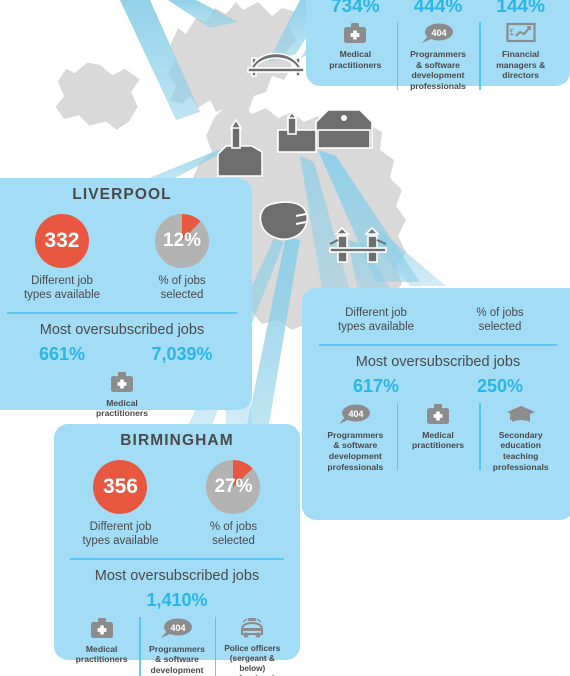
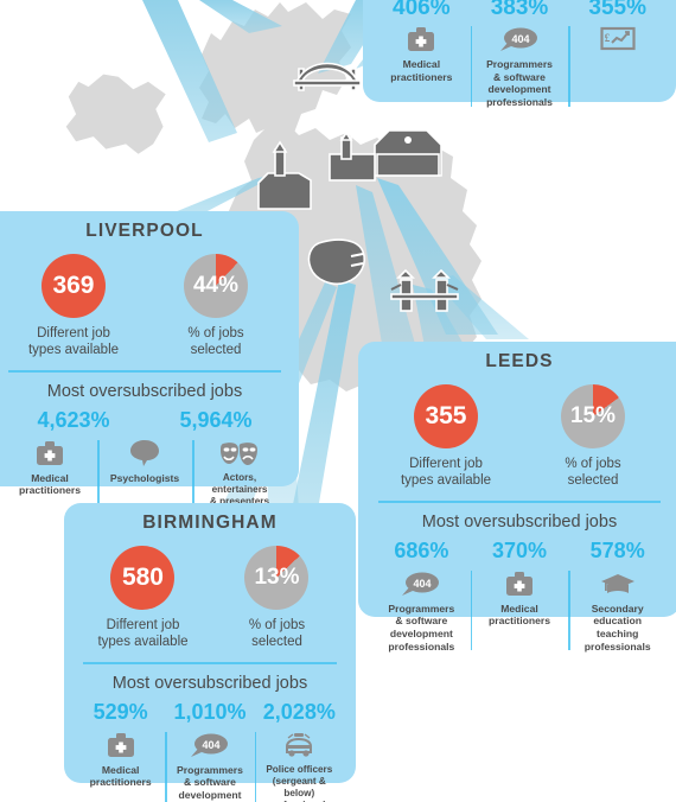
- 734%
+ 406%
- 444%
+ 383%
- 144%
+ 355%
  Medical
  practitioners
  404
  Programmers
  & software
  development
  professionals
  £
- Financial
- managers &
- directors
  LIVERPOOL
- 332
+ 369
  Different job
  types available
- 12%
+ 44%
  % of jobs
  selected
  Most oversubscribed jobs
- 661%
- 7,039%
+ 4,623%
+ 5,964%
  Medical
  practitioners
+ Psychologists
+ Actors, entertainers
+ & presenters
+ LEEDS
+ 355
  Different job
  types available
+ 15%
  % of jobs
  selected
  Most oversubscribed jobs
- 617%
+ 686%
- 250%
+ 370%
+ 578%
  404
  Programmers
  & software
  development
  professionals
  Medical
  practitioners
  Secondary
  education
  teaching
  professionals
  BIRMINGHAM
- 356
+ 580
  Different job
  types available
- 27%
+ 13%
  % of jobs
  selected
  Most oversubscribed jobs
+ 529%
- 1,410%
+ 1,010%
+ 2,028%
  Medical
  practitioners
  404
  Programmers
  & software
  development
  Police officers
  (sergeant & below)
